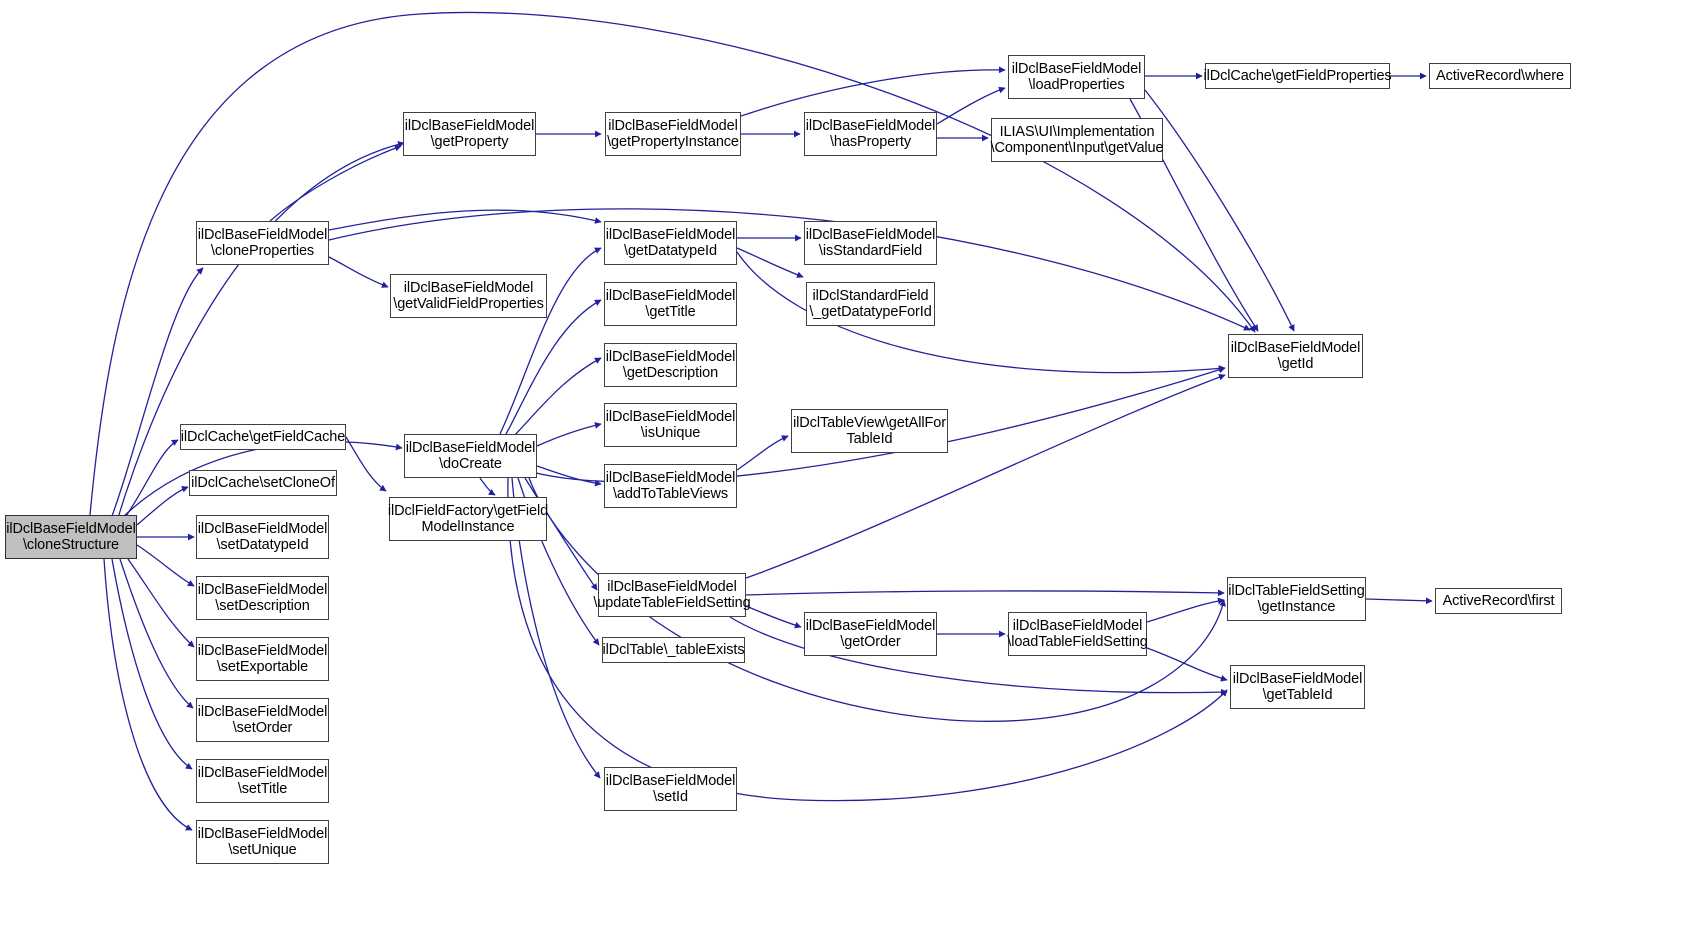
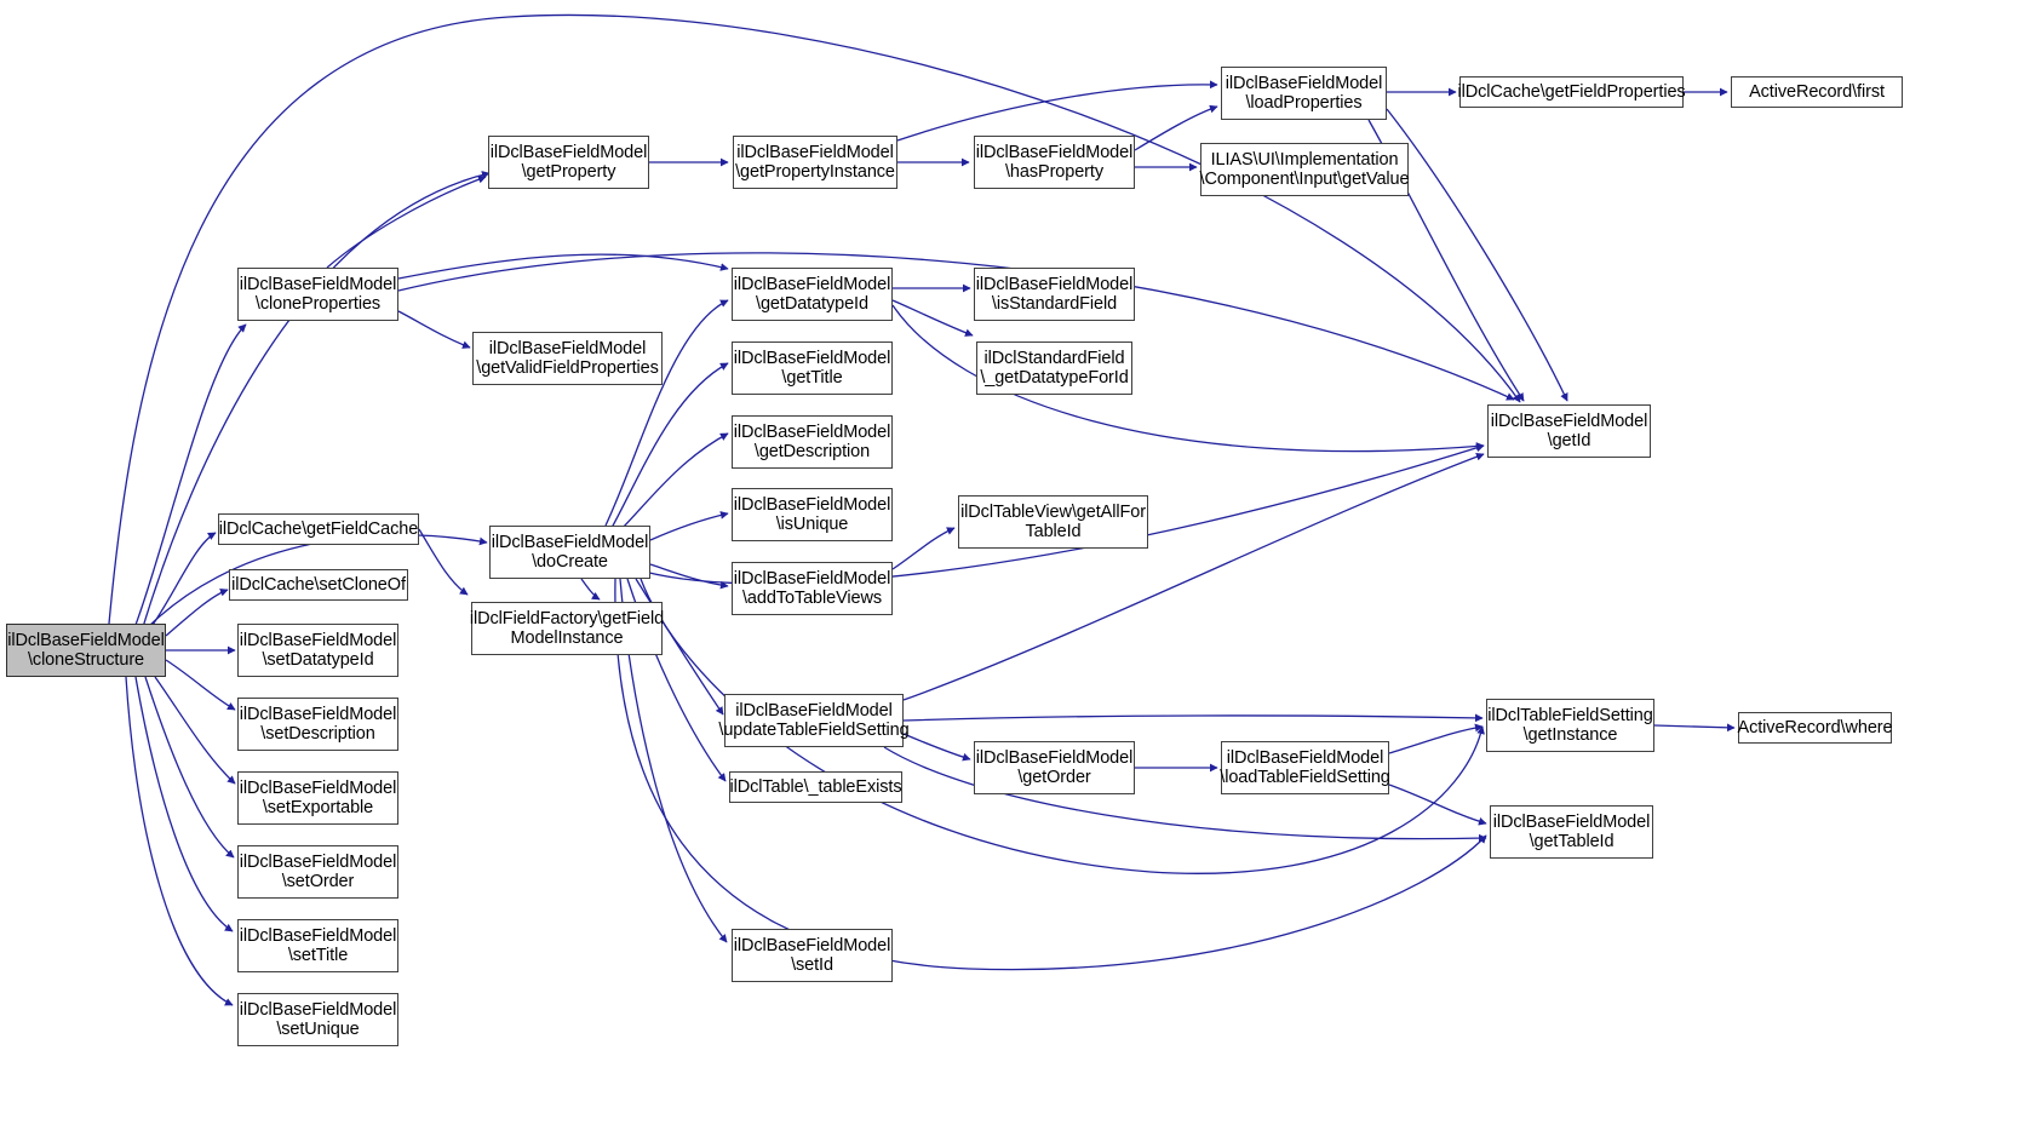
  ilDclBaseFieldModel
  \cloneStructure
  ilDclCache\getFieldCache
  ilDclCache\setCloneOf
  ilDclBaseFieldModel
  \setDatatypeId
  ilDclBaseFieldModel
  \setDescription
  ilDclBaseFieldModel
  \setExportable
  ilDclBaseFieldModel
  \setOrder
  ilDclBaseFieldModel
  \setTitle
  ilDclBaseFieldModel
  \setUnique
  ilDclBaseFieldModel
  \cloneProperties
  ilDclBaseFieldModel
  \getValidFieldProperties
  ilDclBaseFieldModel
  \getProperty
  ilDclBaseFieldModel
  \getPropertyInstance
  ilDclBaseFieldModel
  \hasProperty
  ilDclBaseFieldModel
  \loadProperties
  ILIAS\UI\Implementation
  \Component\Input\getValue
  ilDclCache\getFieldProperties
- ActiveRecord\where
+ ActiveRecord\first
  ilDclBaseFieldModel
  \doCreate
  ilDclFieldFactory\getField
  ModelInstance
  ilDclBaseFieldModel
  \getDatatypeId
  ilDclBaseFieldModel
  \getTitle
  ilDclBaseFieldModel
  \getDescription
  ilDclBaseFieldModel
  \isUnique
  ilDclBaseFieldModel
  \addToTableViews
  ilDclBaseFieldModel
  \isStandardField
  ilDclStandardField
  \_getDatatypeForId
  ilDclTableView\getAllFor
  TableId
  ilDclBaseFieldModel
  \getId
  ilDclBaseFieldModel
  \updateTableFieldSetting
  ilDclTable\_tableExists
  ilDclBaseFieldModel
  \setId
  ilDclBaseFieldModel
  \getOrder
  ilDclBaseFieldModel
  \loadTableFieldSetting
  ilDclTableFieldSetting
  \getInstance
- ActiveRecord\first
+ ActiveRecord\where
  ilDclBaseFieldModel
  \getTableId
